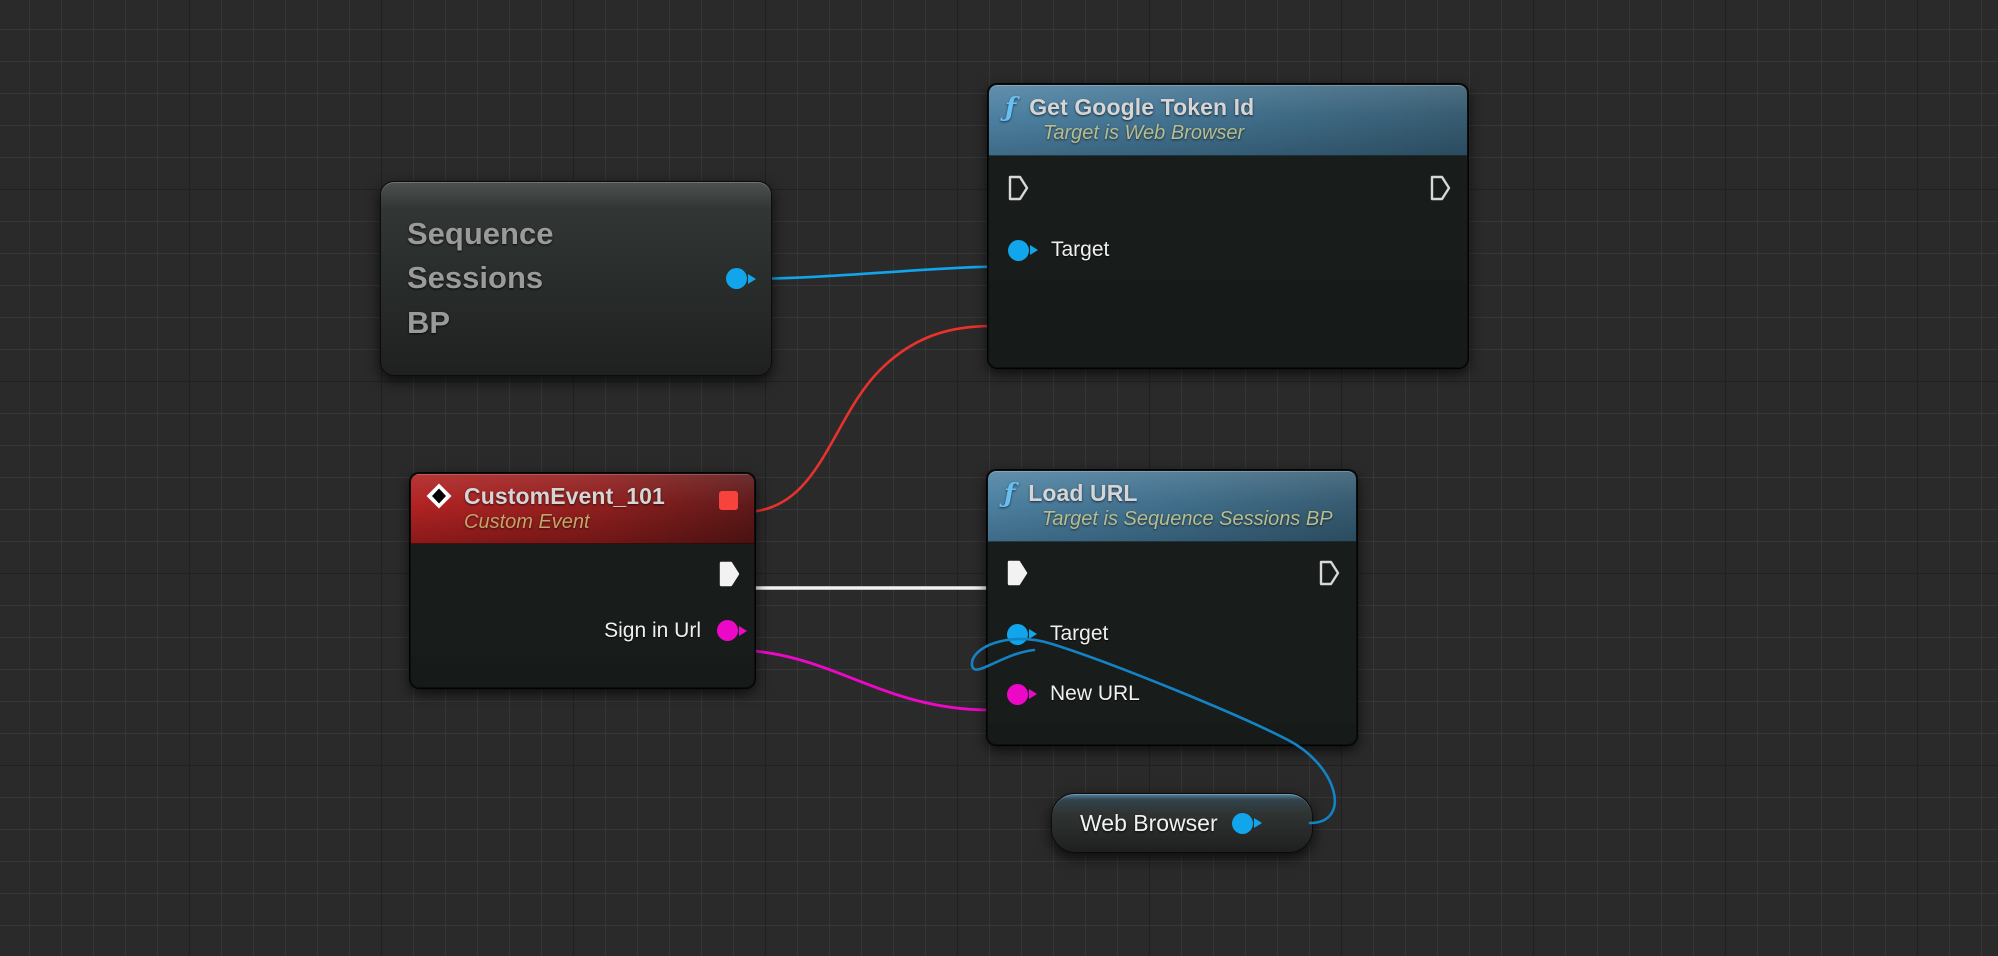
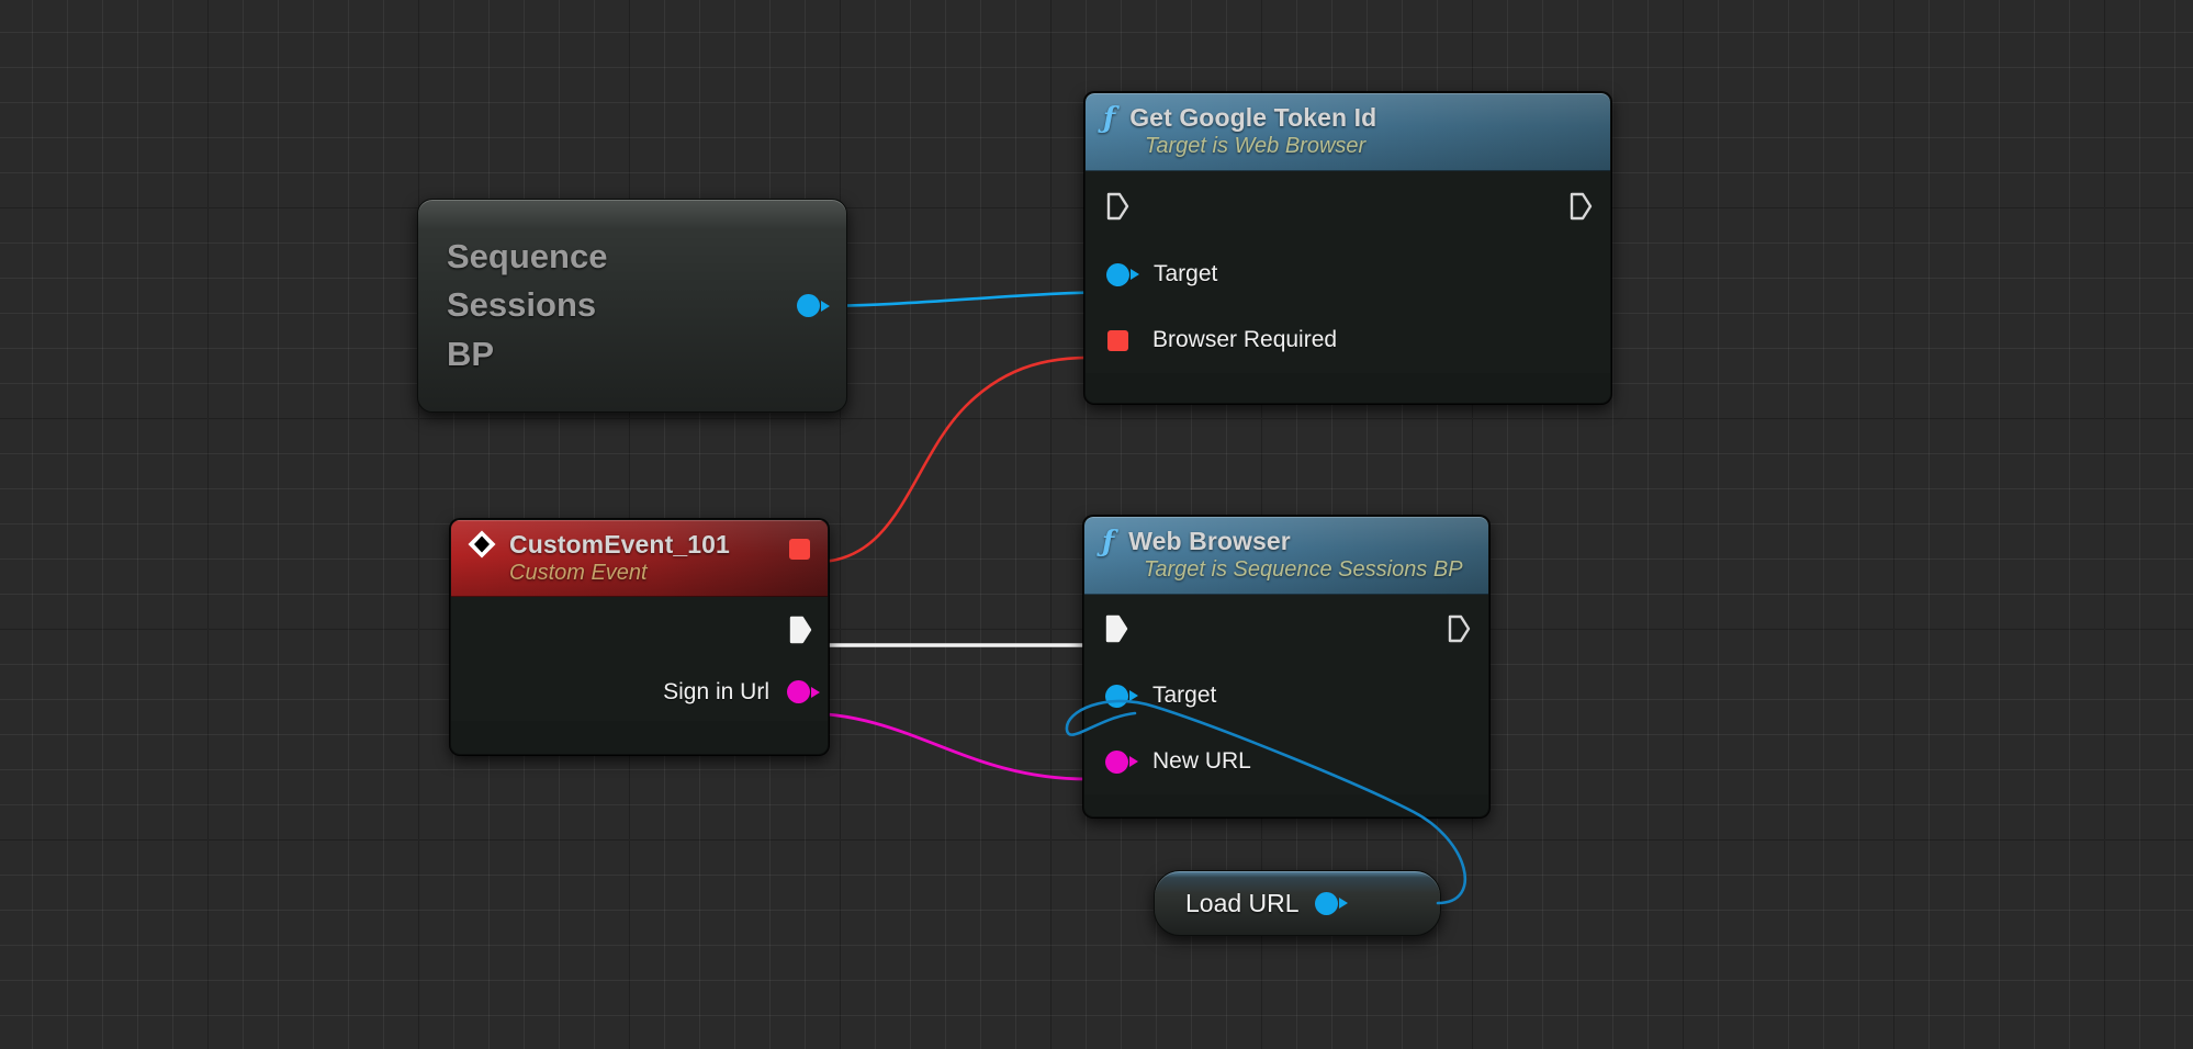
  Sequence
  Sessions
  BP
  ƒ
  Get Google Token Id
  Target is Web Browser
  Target
+ Browser Required
  CustomEvent_101
  Custom Event
  Sign in Url
  ƒ
- Load URL
+ Web Browser
  Target is Sequence Sessions BP
  Target
  New URL
- Web Browser
+ Load URL
